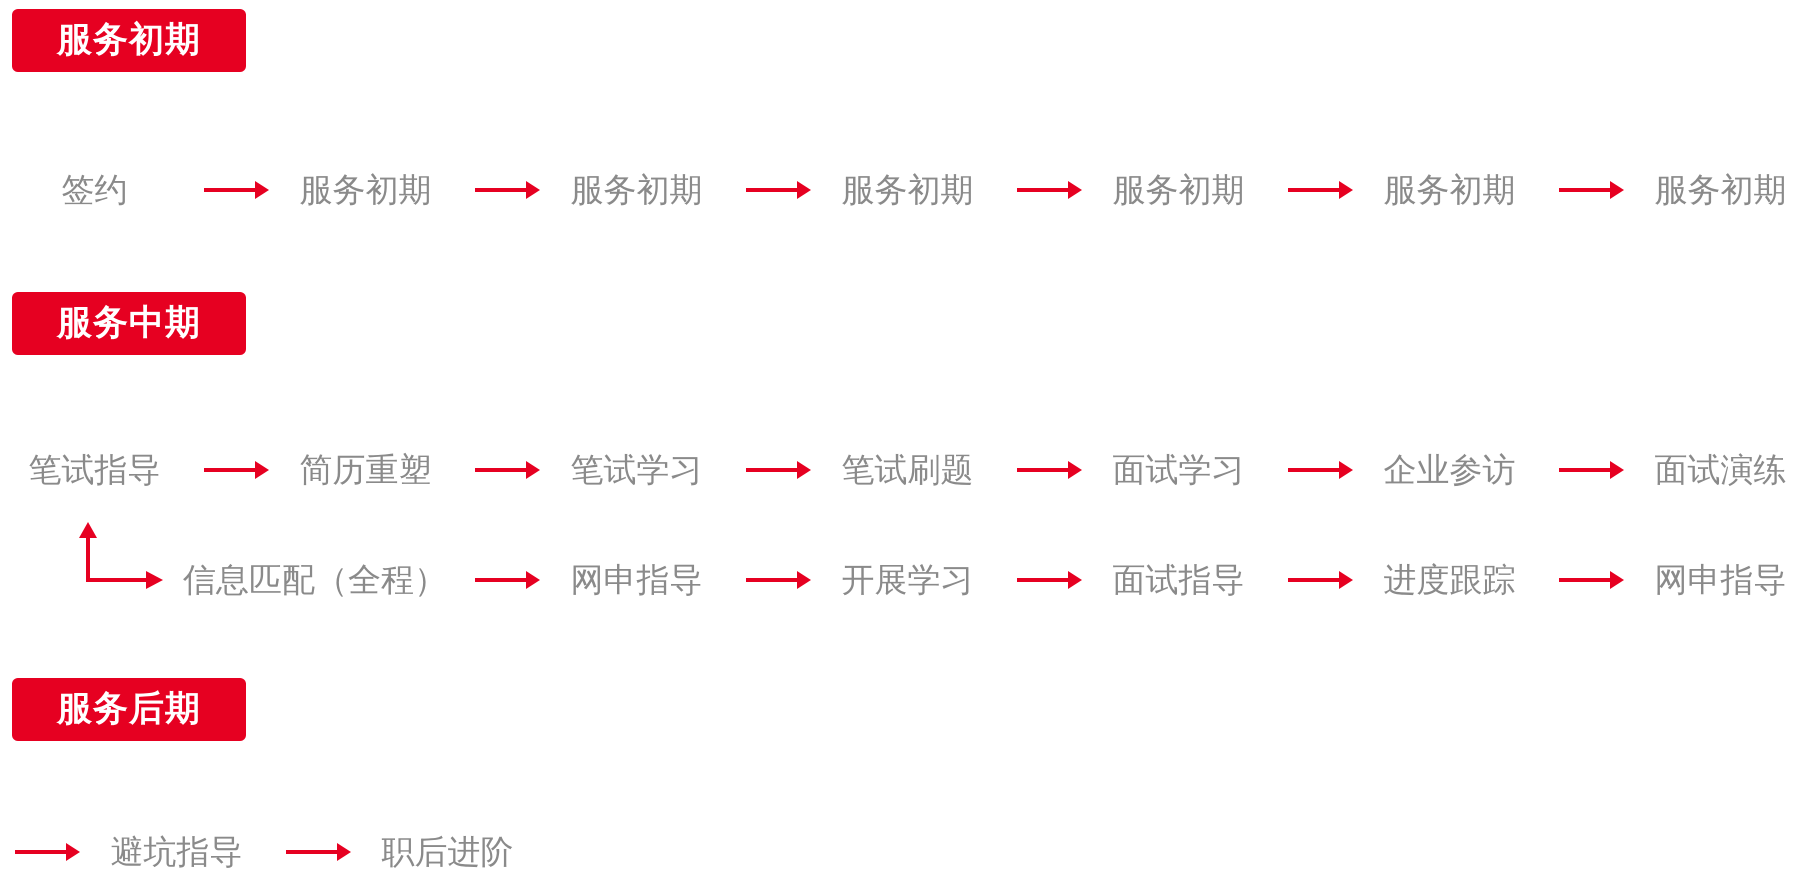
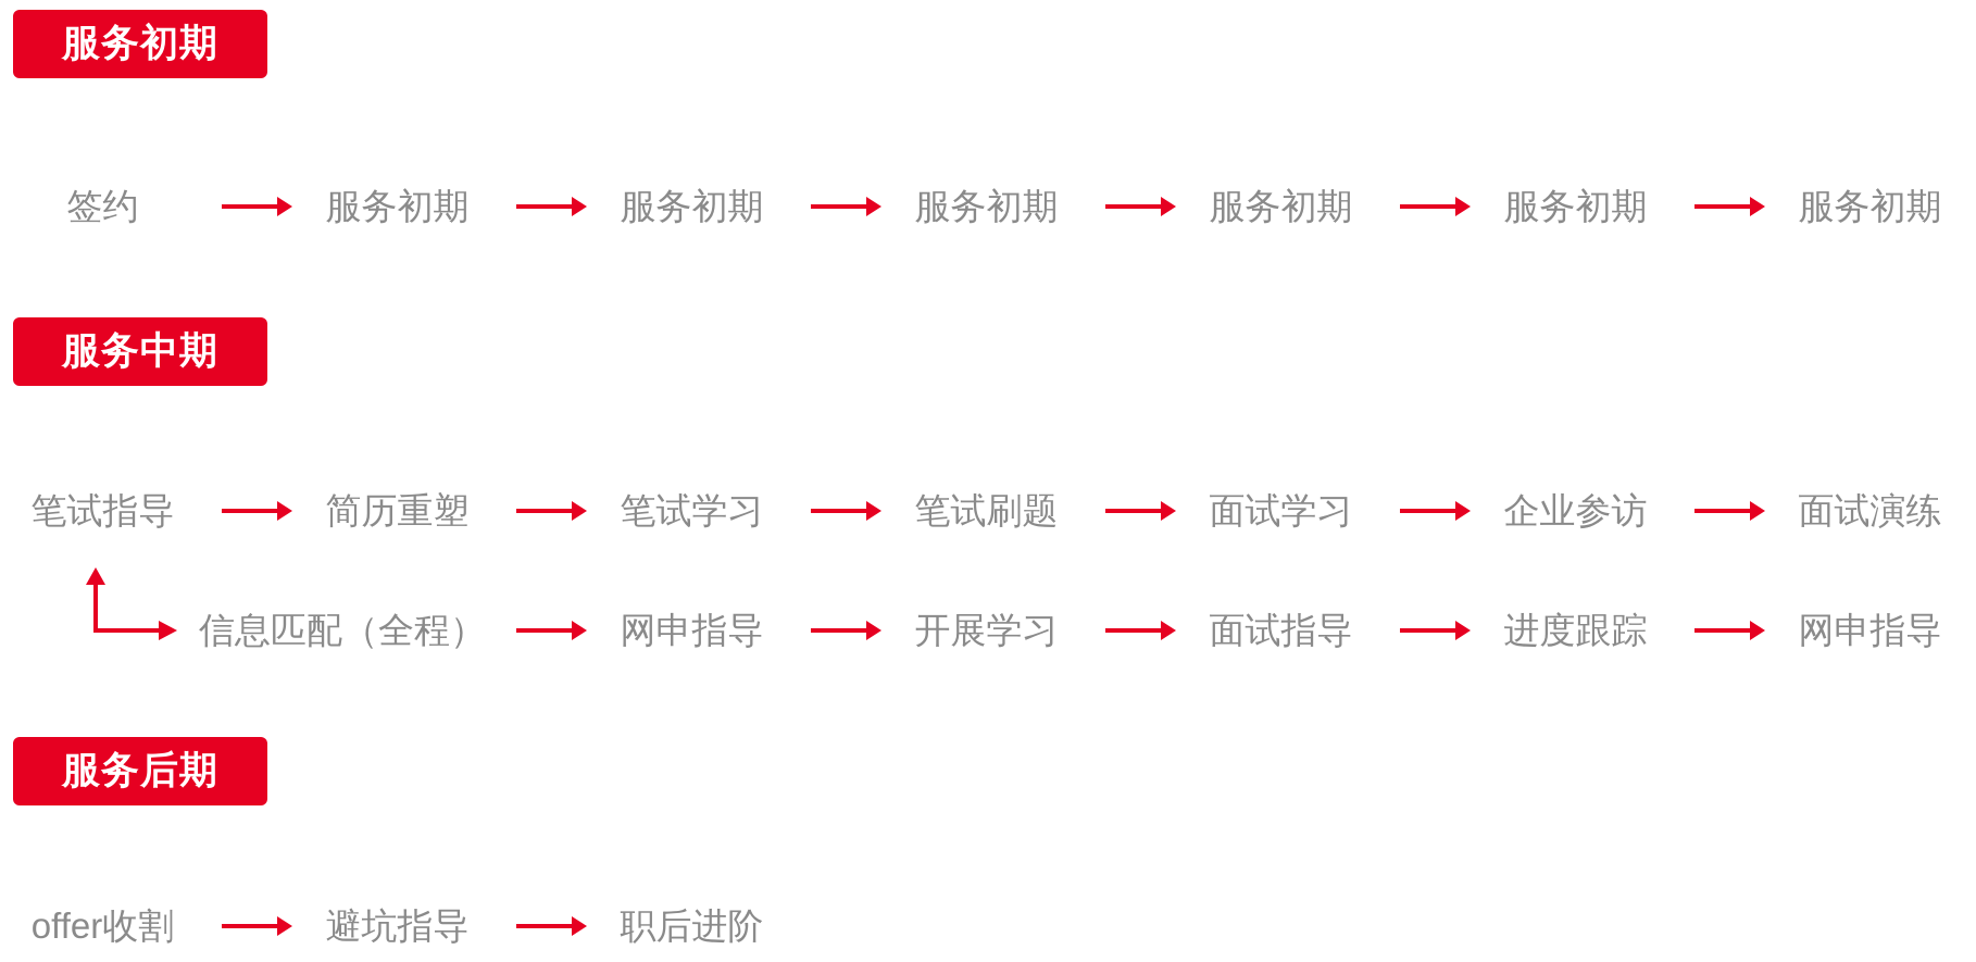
  服务初期
  签约
  服务初期
  服务初期
  服务初期
  服务初期
  服务初期
  服务初期
  服务中期
  笔试指导
  简历重塑
  笔试学习
  笔试刷题
  面试学习
  企业参访
  面试演练
  信息匹配（全程）
  网申指导
  开展学习
  面试指导
  进度跟踪
  网申指导
  服务后期
+ offer收割
  避坑指导
  职后进阶
